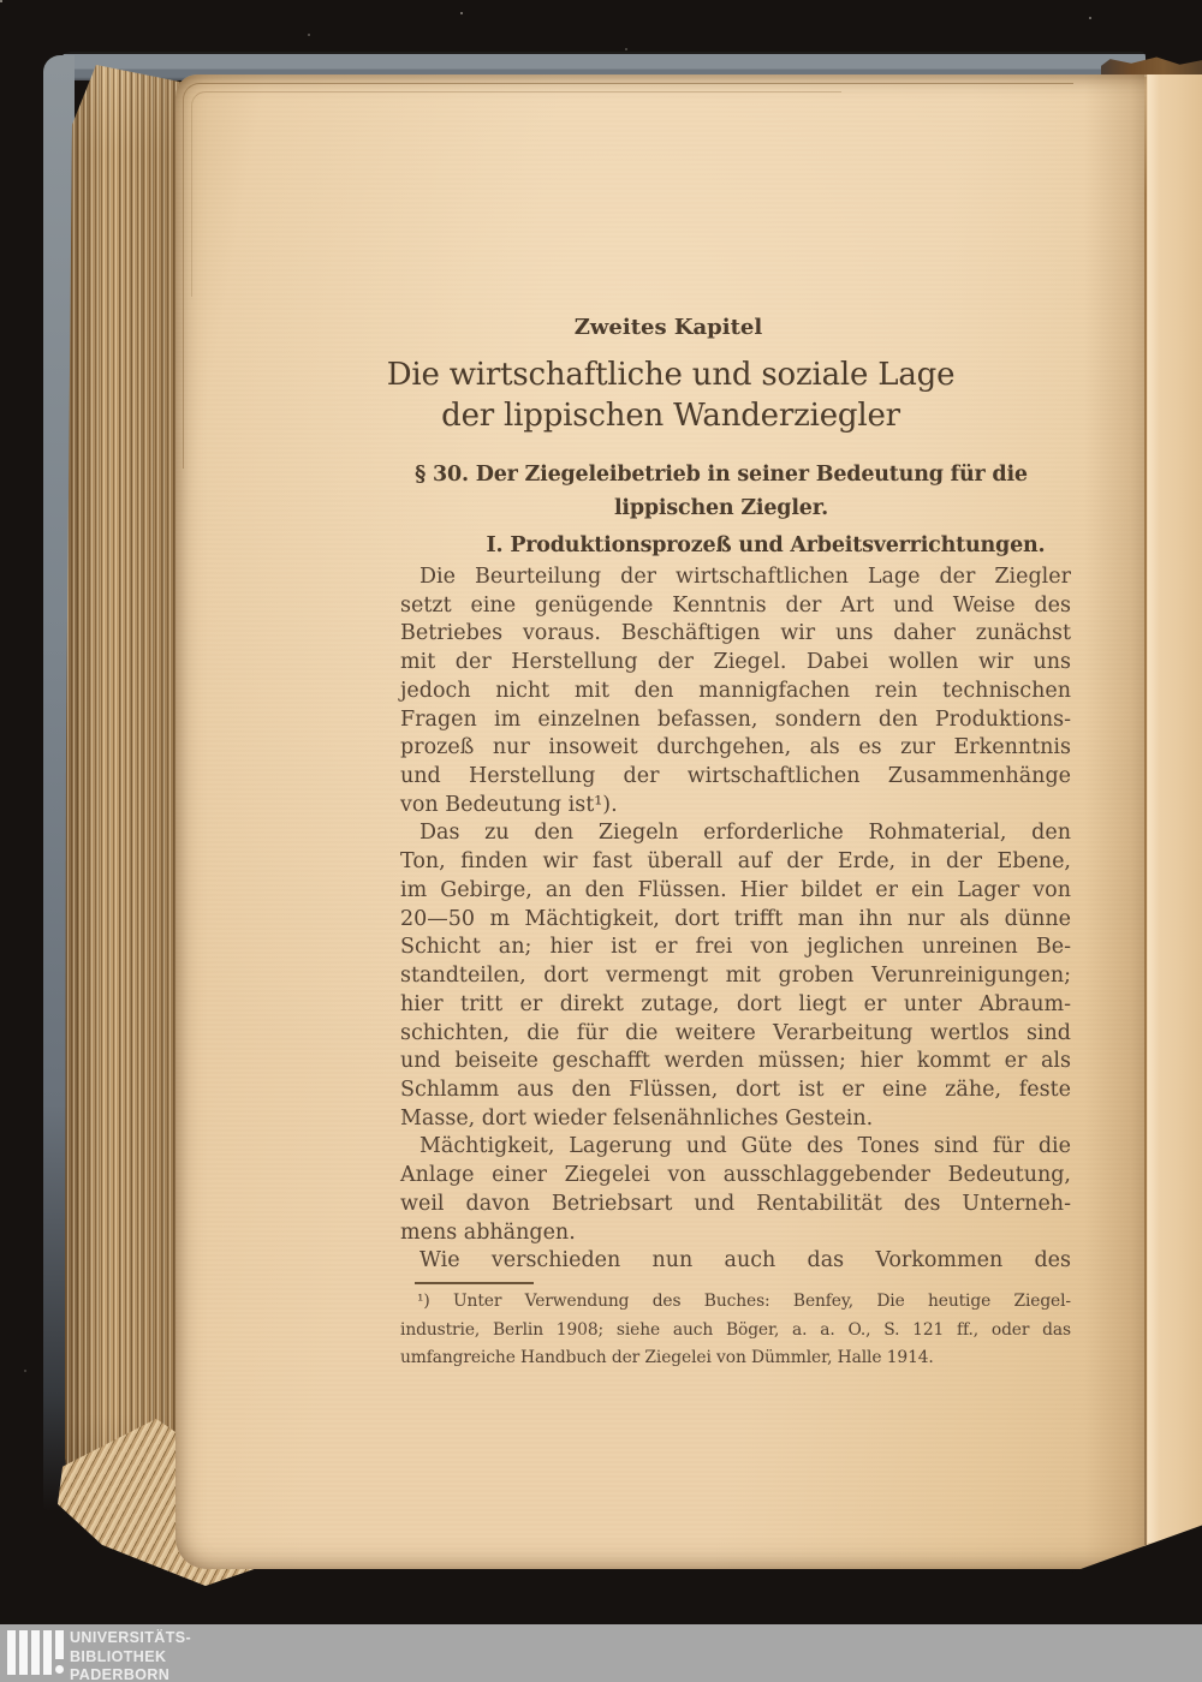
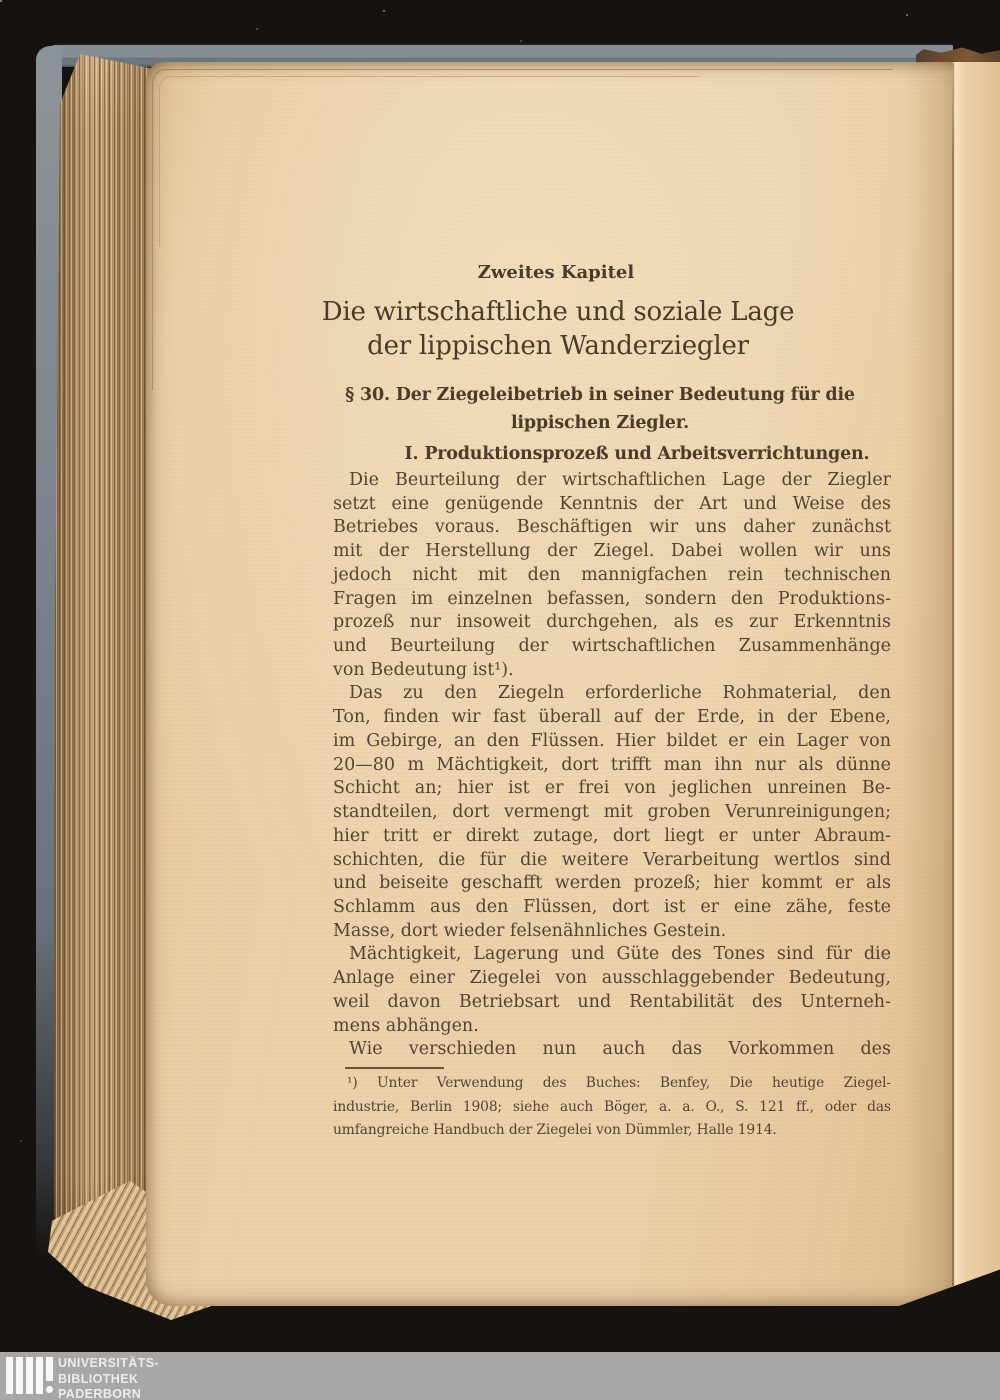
  Zweites Kapitel
  Die wirtschaftliche und soziale Lage
  der lippischen Wanderziegler
  § 30. Der Ziegeleibetrieb in seiner Bedeutung für die
  lippischen Ziegler.
  I. Produktionsprozeß und Arbeitsverrichtungen.
  Die Beurteilung der wirtschaftlichen Lage der Ziegler
  setzt eine genügende Kenntnis der Art und Weise des
  Betriebes voraus. Beschäftigen wir uns daher zunächst
  mit der Herstellung der Ziegel. Dabei wollen wir uns
  jedoch nicht mit den mannigfachen rein technischen
  Fragen im einzelnen befassen, sondern den Produktions-
  prozeß nur insoweit durchgehen, als es zur Erkenntnis
- und Herstellung der wirtschaftlichen Zusammenhänge
+ und Beurteilung der wirtschaftlichen Zusammenhänge
  von Bedeutung ist¹).
  Das zu den Ziegeln erforderliche Rohmaterial, den
  Ton, finden wir fast überall auf der Erde, in der Ebene,
  im Gebirge, an den Flüssen. Hier bildet er ein Lager von
- 20—50 m Mächtigkeit, dort trifft man ihn nur als dünne
+ 20—80 m Mächtigkeit, dort trifft man ihn nur als dünne
  Schicht an; hier ist er frei von jeglichen unreinen Be-
  standteilen, dort vermengt mit groben Verunreinigungen;
  hier tritt er direkt zutage, dort liegt er unter Abraum-
  schichten, die für die weitere Verarbeitung wertlos sind
- und beiseite geschafft werden müssen; hier kommt er als
+ und beiseite geschafft werden prozeß; hier kommt er als
  Schlamm aus den Flüssen, dort ist er eine zähe, feste
  Masse, dort wieder felsenähnliches Gestein.
  Mächtigkeit, Lagerung und Güte des Tones sind für die
  Anlage einer Ziegelei von ausschlaggebender Bedeutung,
  weil davon Betriebsart und Rentabilität des Unterneh-
  mens abhängen.
  Wie verschieden nun auch das Vorkommen des
  ¹) Unter Verwendung des Buches: Benfey, Die heutige Ziegel-
  industrie, Berlin 1908; siehe auch Böger, a. a. O., S. 121 ff., oder das
  umfangreiche Handbuch der Ziegelei von Dümmler, Halle 1914.
  UNIVERSITÄTS-
  BIBLIOTHEK
  PADERBORN
